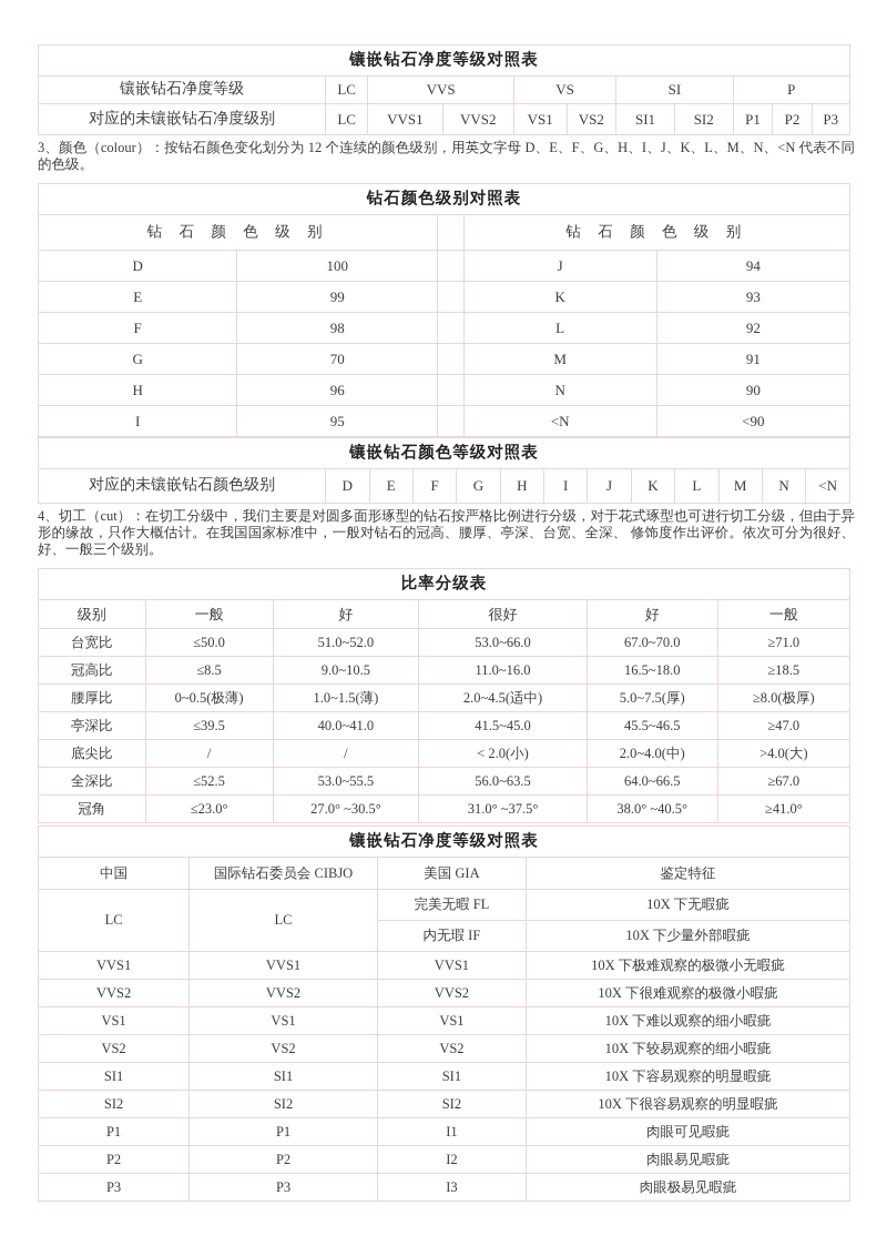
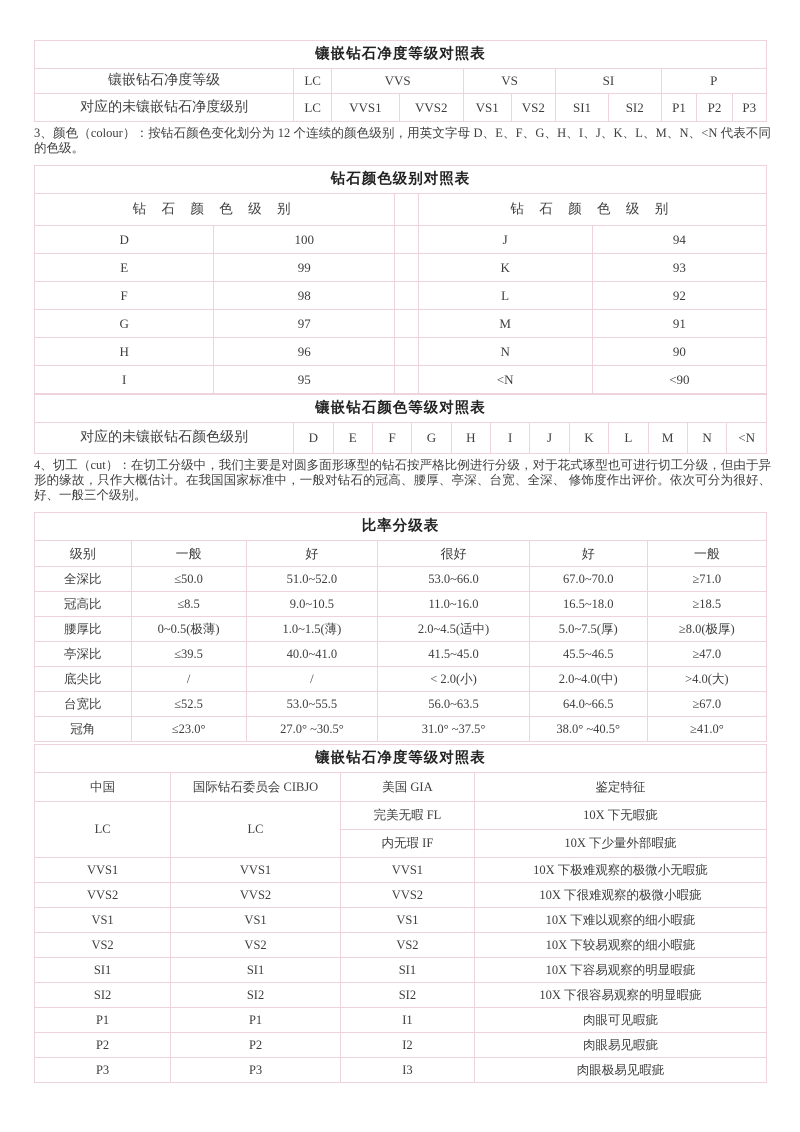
  镶嵌钻石净度等级对照表
  镶嵌钻石净度等级	LC	VVS	VS	SI	P
  对应的未镶嵌钻石净度级别	LC	VVS1	VVS2	VS1	VS2	SI1	SI2	P1	P2	P3
  3、颜色（colour）：按钻石颜色变化划分为 12 个连续的颜色级别，用英文字母 D、E、F、G、H、I、J、K、L、M、N、<N 代表不同的色级。
  钻石颜色级别对照表
  钻 石 颜 色 级 别		钻 石 颜 色 级 别
  D	100		J	94
  E	99		K	93
  F	98		L	92
- G	70		M	91
+ G	97		M	91
  H	96		N	90
  I	95		<N	<90
  镶嵌钻石颜色等级对照表
  对应的未镶嵌钻石颜色级别	D	E	F	G	H	I	J	K	L	M	N	<N
  4、切工（cut）：在切工分级中，我们主要是对圆多面形琢型的钻石按严格比例进行分级，对于花式琢型也可进行切工分级，但由于异形的缘故，只作大概估计。在我国国家标准中，一般对钻石的冠高、腰厚、亭深、台宽、全深、 修饰度作出评价。依次可分为很好、好、一般三个级别。
  比率分级表
  级别	一般	好	很好	好	一般
- 台宽比	≤50.0	51.0~52.0	53.0~66.0	67.0~70.0	≥71.0
+ 全深比	≤50.0	51.0~52.0	53.0~66.0	67.0~70.0	≥71.0
  冠高比	≤8.5	9.0~10.5	11.0~16.0	16.5~18.0	≥18.5
  腰厚比	0~0.5(极薄)	1.0~1.5(薄)	2.0~4.5(适中)	5.0~7.5(厚)	≥8.0(极厚)
  亭深比	≤39.5	40.0~41.0	41.5~45.0	45.5~46.5	≥47.0
  底尖比	/	/	< 2.0(小)	2.0~4.0(中)	>4.0(大)
- 全深比	≤52.5	53.0~55.5	56.0~63.5	64.0~66.5	≥67.0
+ 台宽比	≤52.5	53.0~55.5	56.0~63.5	64.0~66.5	≥67.0
  冠角	≤23.0°	27.0° ~30.5°	31.0° ~37.5°	38.0° ~40.5°	≥41.0°
  镶嵌钻石净度等级对照表
  中国	国际钻石委员会 CIBJO	美国 GIA	鉴定特征
  LC	LC	完美无暇 FL	10X 下无暇疵
  内无瑕 IF	10X 下少量外部暇疵
  VVS1	VVS1	VVS1	10X 下极难观察的极微小无暇疵
  VVS2	VVS2	VVS2	10X 下很难观察的极微小暇疵
  VS1	VS1	VS1	10X 下难以观察的细小暇疵
  VS2	VS2	VS2	10X 下较易观察的细小暇疵
  SI1	SI1	SI1	10X 下容易观察的明显暇疵
  SI2	SI2	SI2	10X 下很容易观察的明显暇疵
  P1	P1	I1	肉眼可见暇疵
  P2	P2	I2	肉眼易见暇疵
  P3	P3	I3	肉眼极易见暇疵
